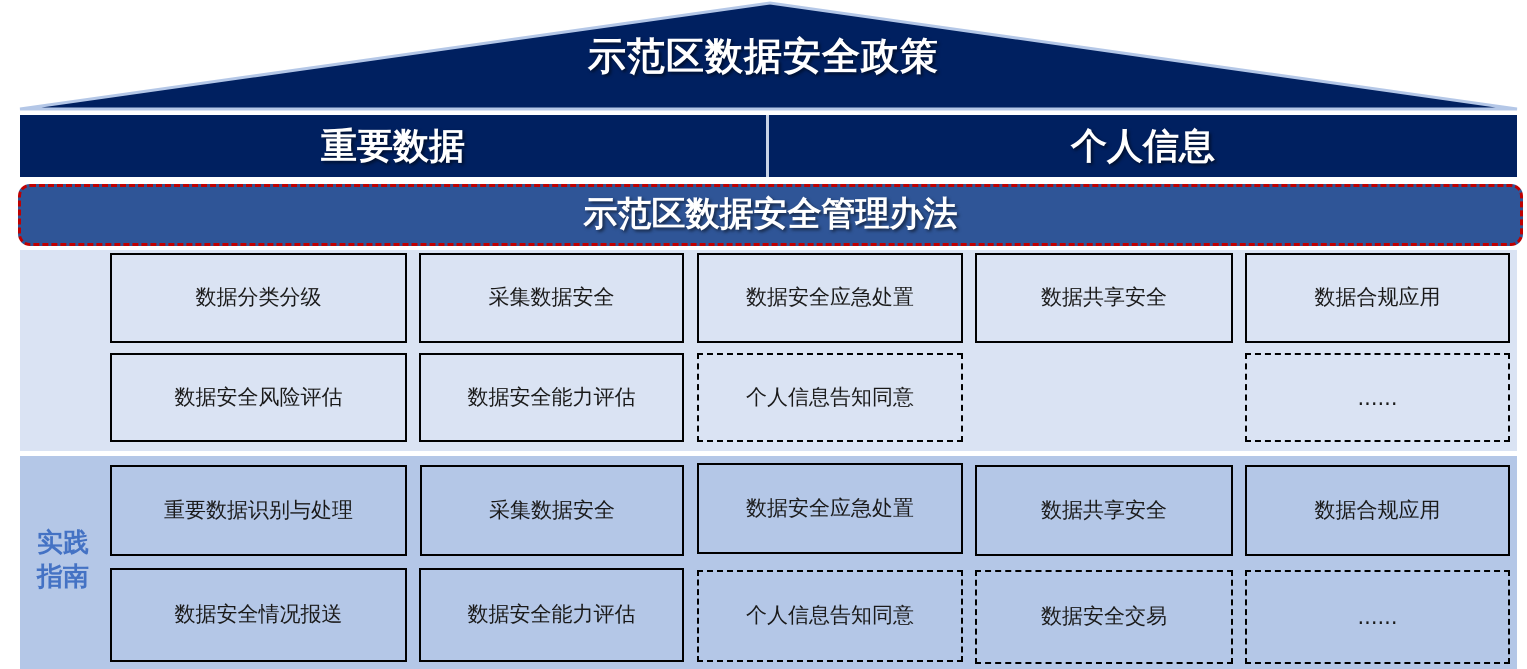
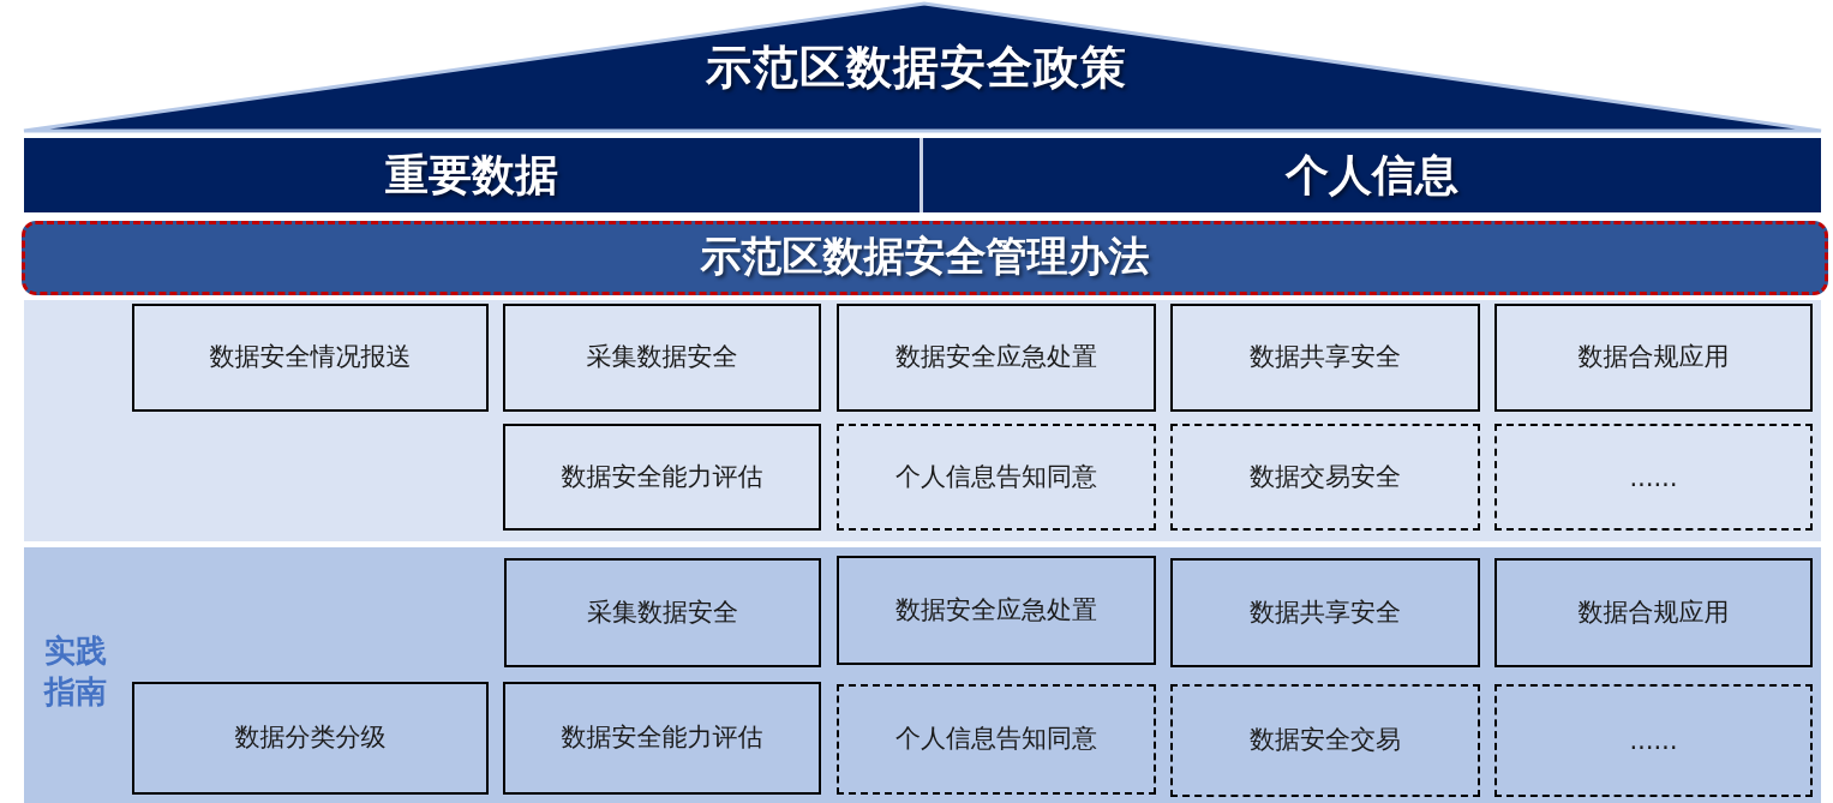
  示范区数据安全政策
  重要数据
  个人信息
  示范区数据安全管理办法
- 数据分类分级
+ 数据安全情况报送
  采集数据安全
  数据安全应急处置
  数据共享安全
  数据合规应用
- 数据安全风险评估
  数据安全能力评估
  个人信息告知同意
+ 数据交易安全
  ......
  实践
  指南
- 重要数据识别与处理
  采集数据安全
  数据安全应急处置
  数据共享安全
  数据合规应用
- 数据安全情况报送
+ 数据分类分级
  数据安全能力评估
  个人信息告知同意
  数据安全交易
  ......
